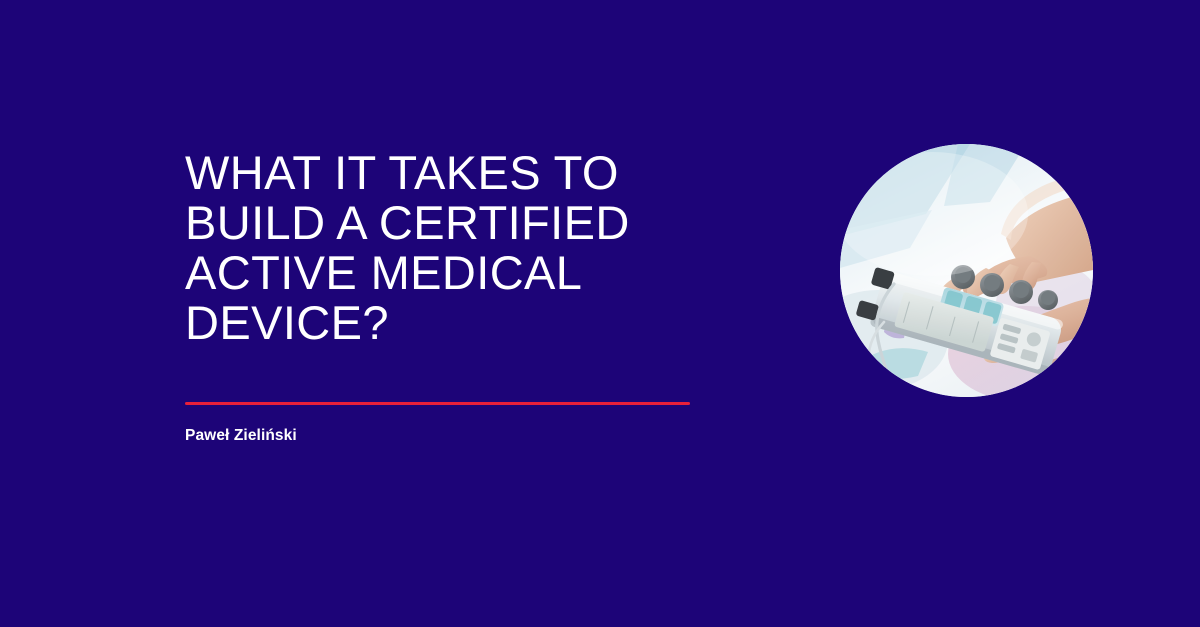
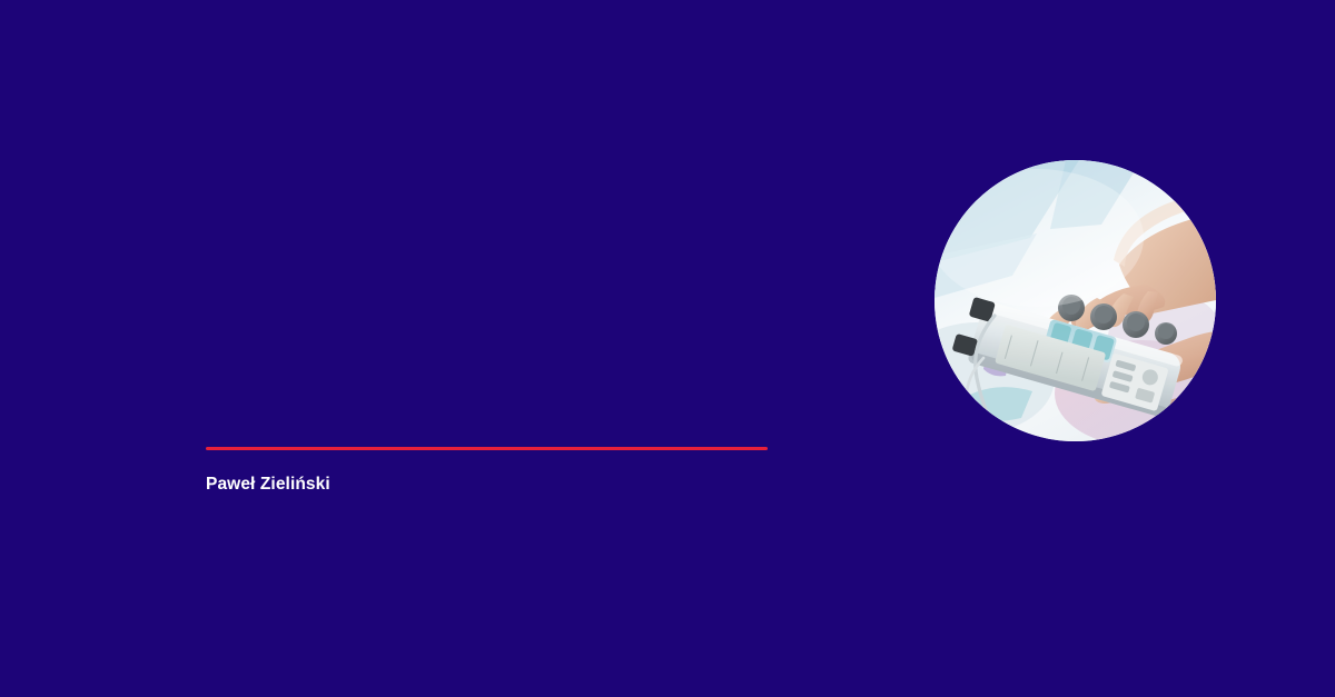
- WHAT IT TAKES TO
- BUILD A CERTIFIED
- ACTIVE MEDICAL
- DEVICE?
  Paweł Zieliński
